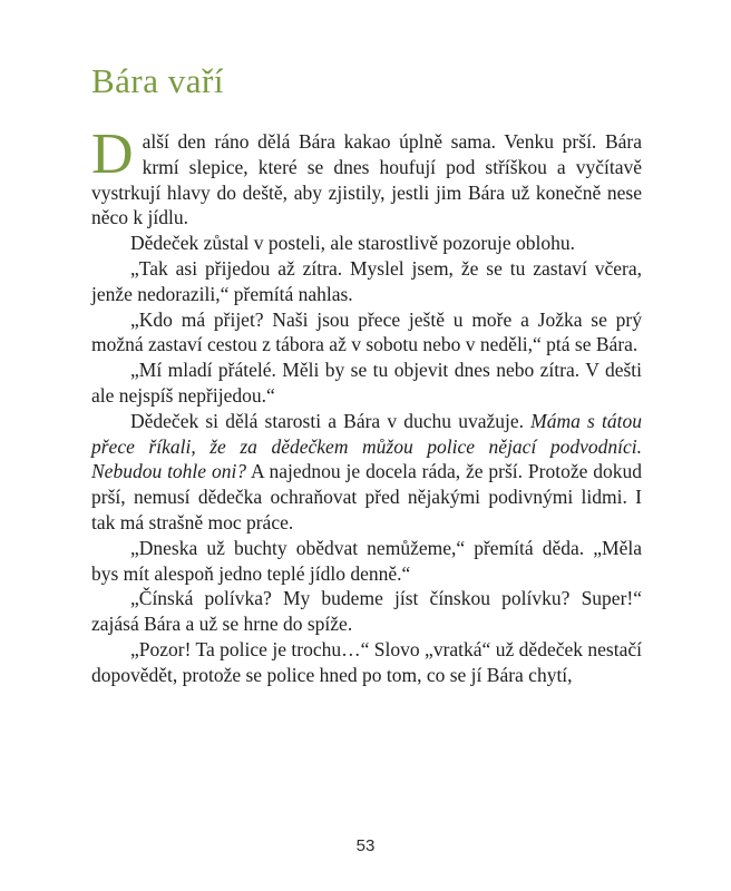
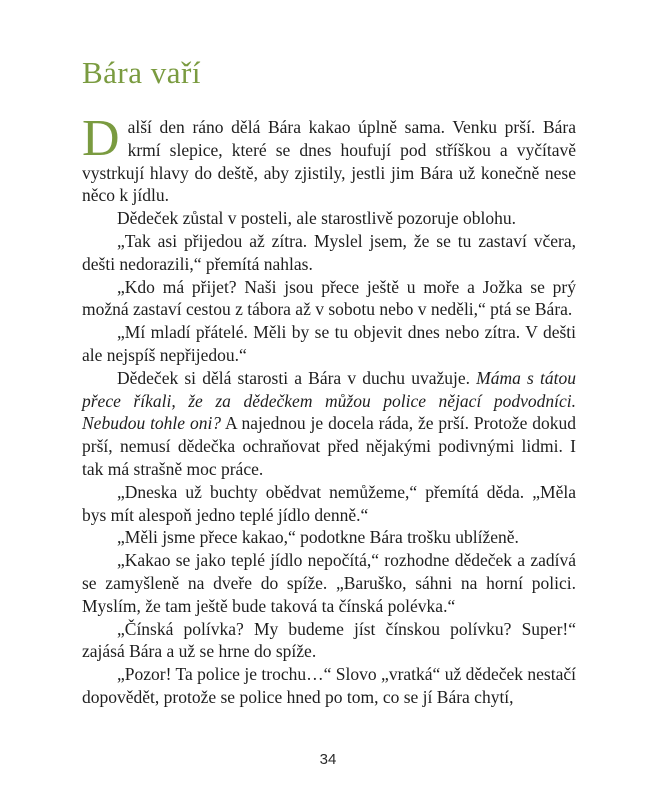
  Bára vaří
  D
  alší den ráno dělá Bára kakao úplně sama. Venku prší. Bára krmí slepice, které se dnes houfují pod stříškou a vyčítavě vystrkují hlavy do deště, aby zjistily, jestli jim Bára už konečně nese něco k jídlu.
  Dědeček zůstal v posteli, ale starostlivě pozoruje oblohu.
- „Tak asi přijedou až zítra. Myslel jsem, že se tu zastaví včera, jenže nedorazili,“ přemítá nahlas.
+ „Tak asi přijedou až zítra. Myslel jsem, že se tu zastaví včera, dešti nedorazili,“ přemítá nahlas.
  „Kdo má přijet? Naši jsou přece ještě u moře a Jožka se prý možná zastaví cestou z tábora až v sobotu nebo v neděli,“ ptá se Bára.
  „Mí mladí přátelé. Měli by se tu objevit dnes nebo zítra. V dešti ale nejspíš nepřijedou.“
  Dědeček si dělá starosti a Bára v duchu uvažuje. Máma s tátou přece říkali, že za dědečkem můžou police nějací podvodníci. Nebudou tohle oni? A najednou je docela ráda, že prší. Protože dokud prší, nemusí dědečka ochraňovat před nějakými podivnými lidmi. I tak má strašně moc práce.
  „Dneska už buchty obědvat nemůžeme,“ přemítá děda. „Měla bys mít alespoň jedno teplé jídlo denně.“
+ „Měli jsme přece kakao,“ podotkne Bára trošku ublíženě.
+ „Kakao se jako teplé jídlo nepočítá,“ rozhodne dědeček a zadívá se zamyšleně na dveře do spíže. „Baruško, sáhni na horní polici. Myslím, že tam ještě bude taková ta čínská polévka.“
  „Čínská polívka? My budeme jíst čínskou polívku? Super!“ zajásá Bára a už se hrne do spíže.
  „Pozor! Ta police je trochu…“ Slovo „vratká“ už dědeček nestačí dopovědět, protože se police hned po tom, co se jí Bára chytí,
- 53
+ 34
